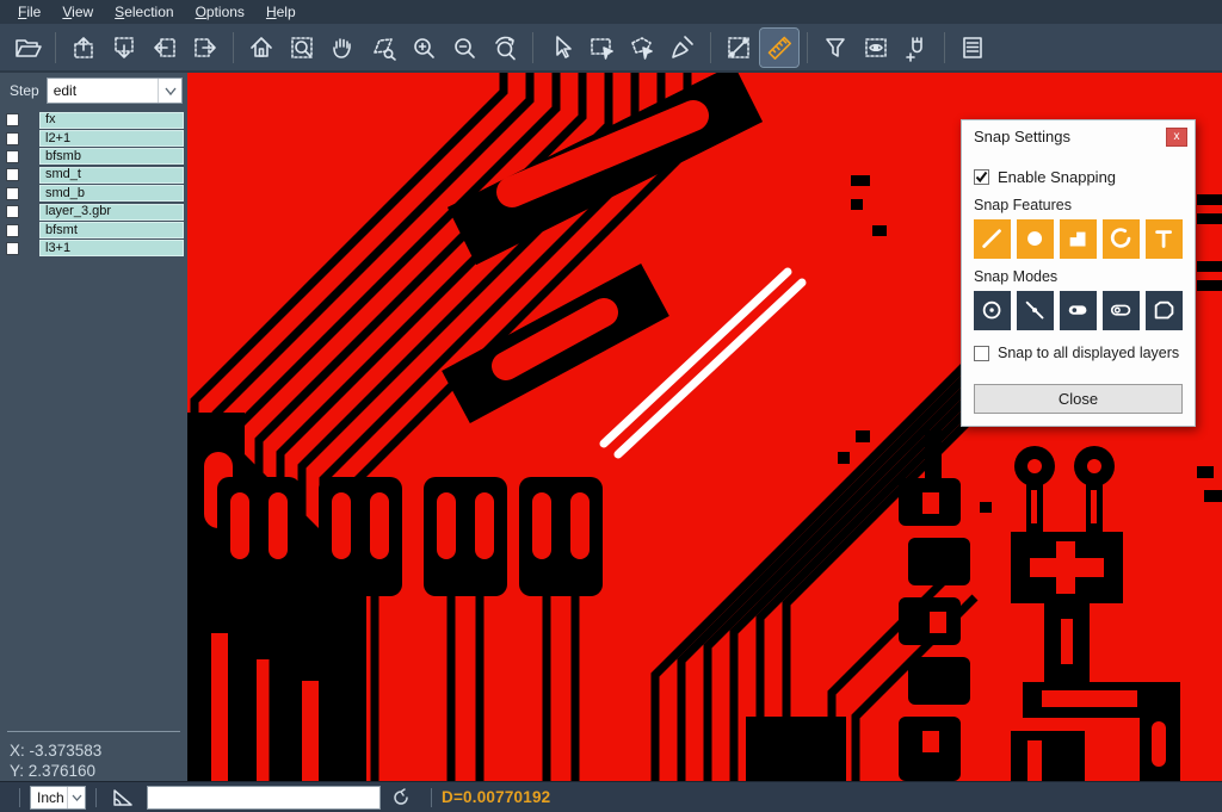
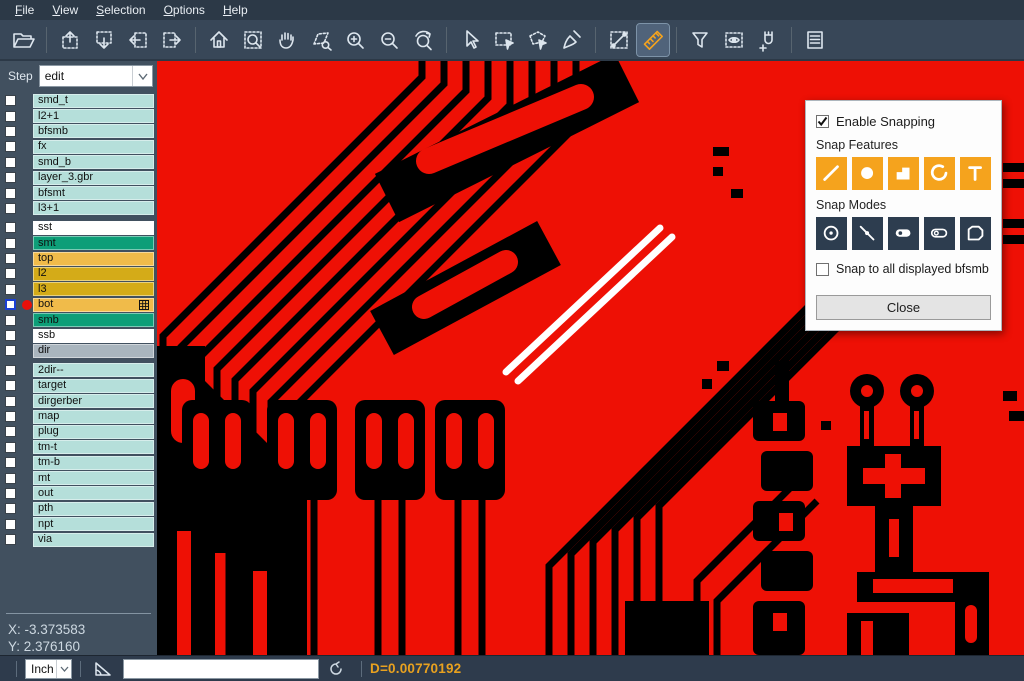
  File
  View
  Selection
  Options
  Help
  Step
  edit
- fx
+ smd_t
  l2+1
  bfsmb
- smd_t
+ fx
  smd_b
  layer_3.gbr
  bfsmt
  l3+1
+ sst
+ smt
+ top
+ l2
+ l3
+ bot
+ smb
+ ssb
+ dir
+ 2dir--
+ target
+ dirgerber
+ map
+ plug
+ tm-t
+ tm-b
+ mt
+ out
+ pth
+ npt
+ via
  X: -3.373583
  Y: 2.376160
- Snap Settings
- x
  Enable Snapping
  Snap Features
  Snap Modes
- Snap to all displayed layers
+ Snap to all displayed bfsmb
  Close
  Inch
  D=0.00770192
